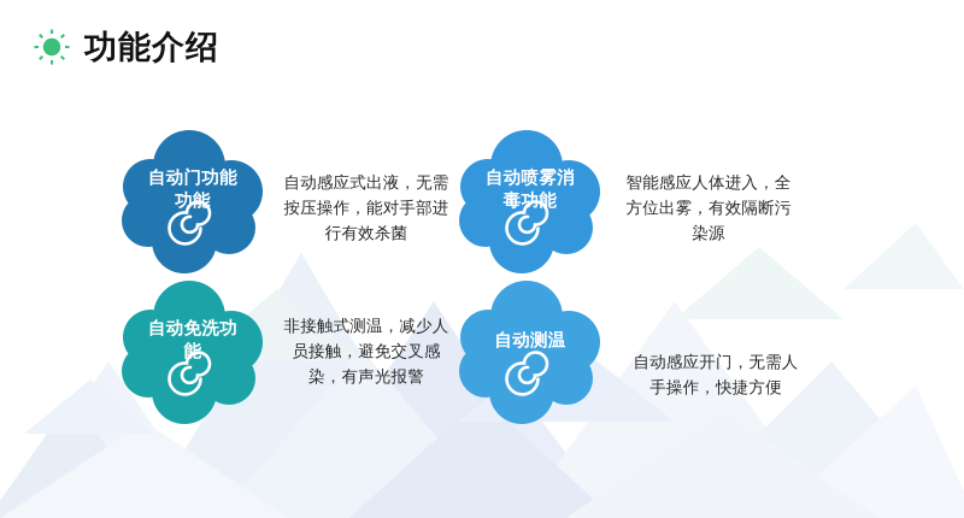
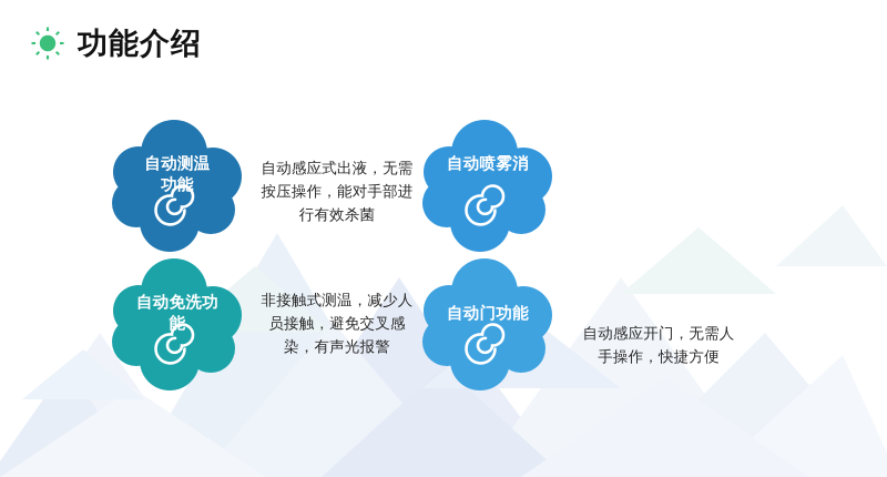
  功能介绍
- 自动门功能
+ 自动测温
  功能
  自动感应式出液，无需按压操作，能对手部进行有效杀菌
  自动喷雾消
- 毒功能
- 智能感应人体进入，全方位出雾，有效隔断污染源
  自动免洗功
  能
  非接触式测温，减少人员接触，避免交叉感染，有声光报警
- 自动测温
+ 自动门功能
  自动感应开门，无需人手操作，快捷方便
